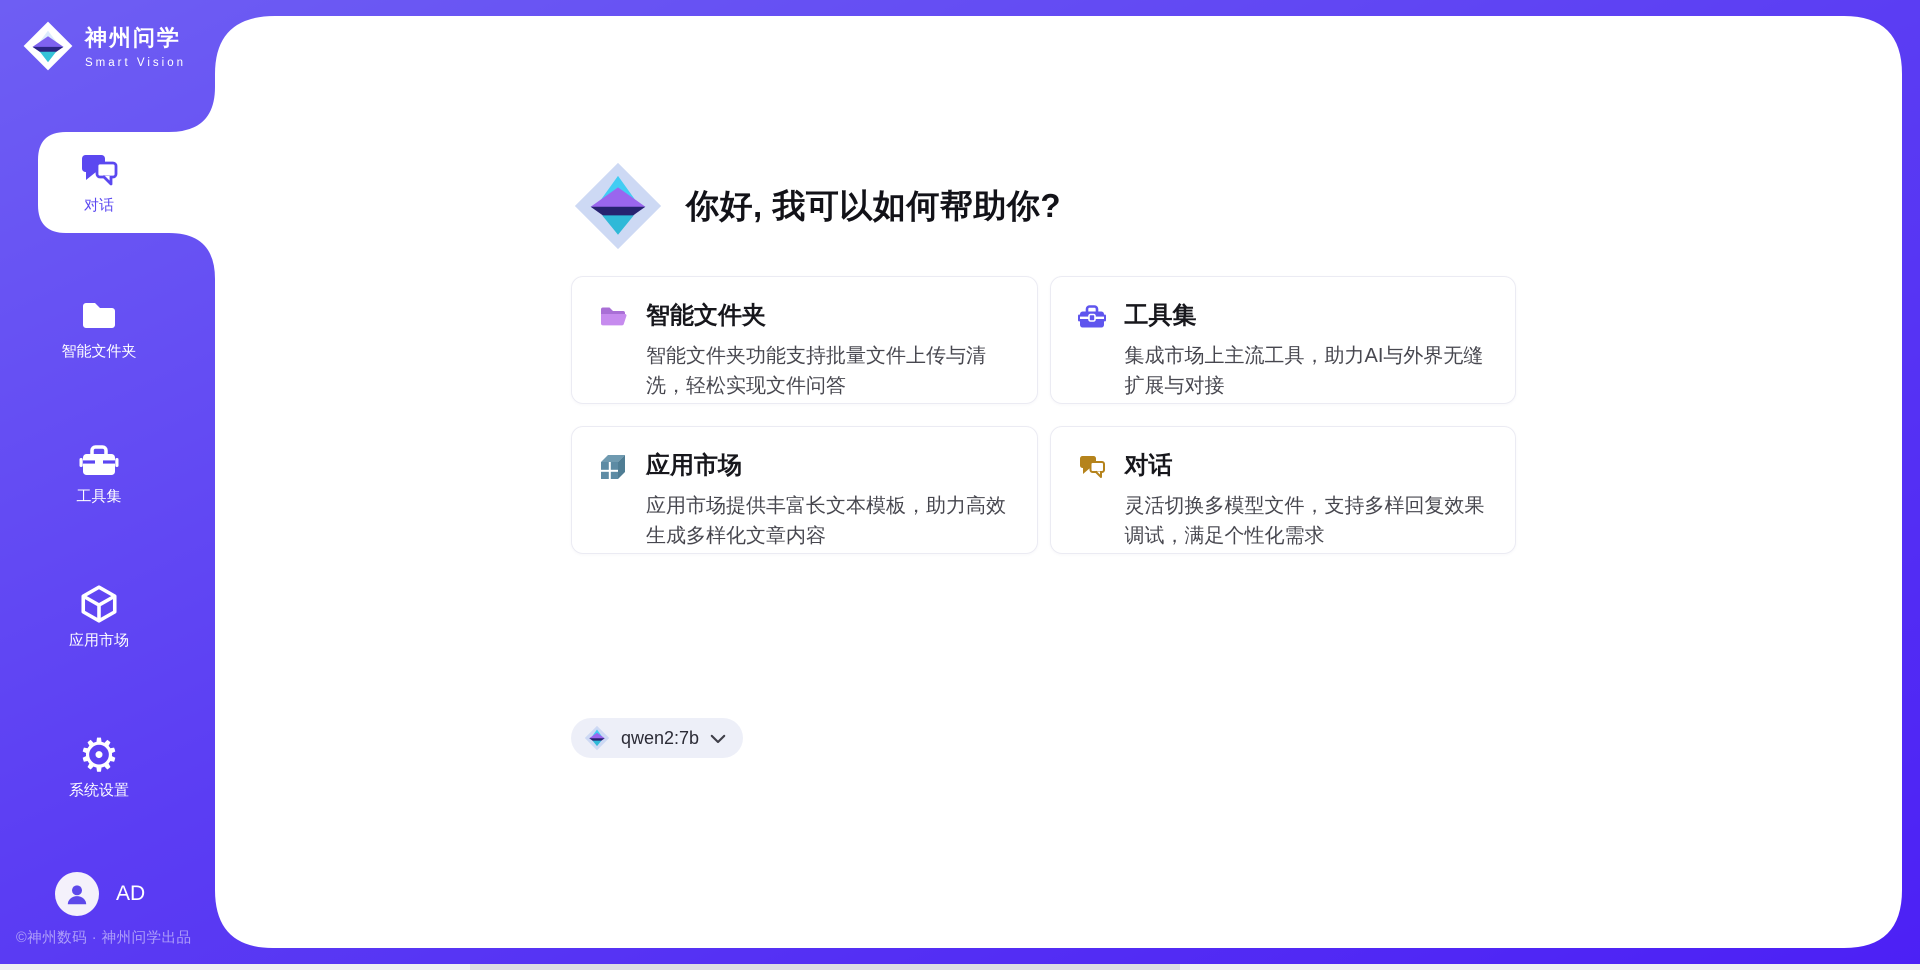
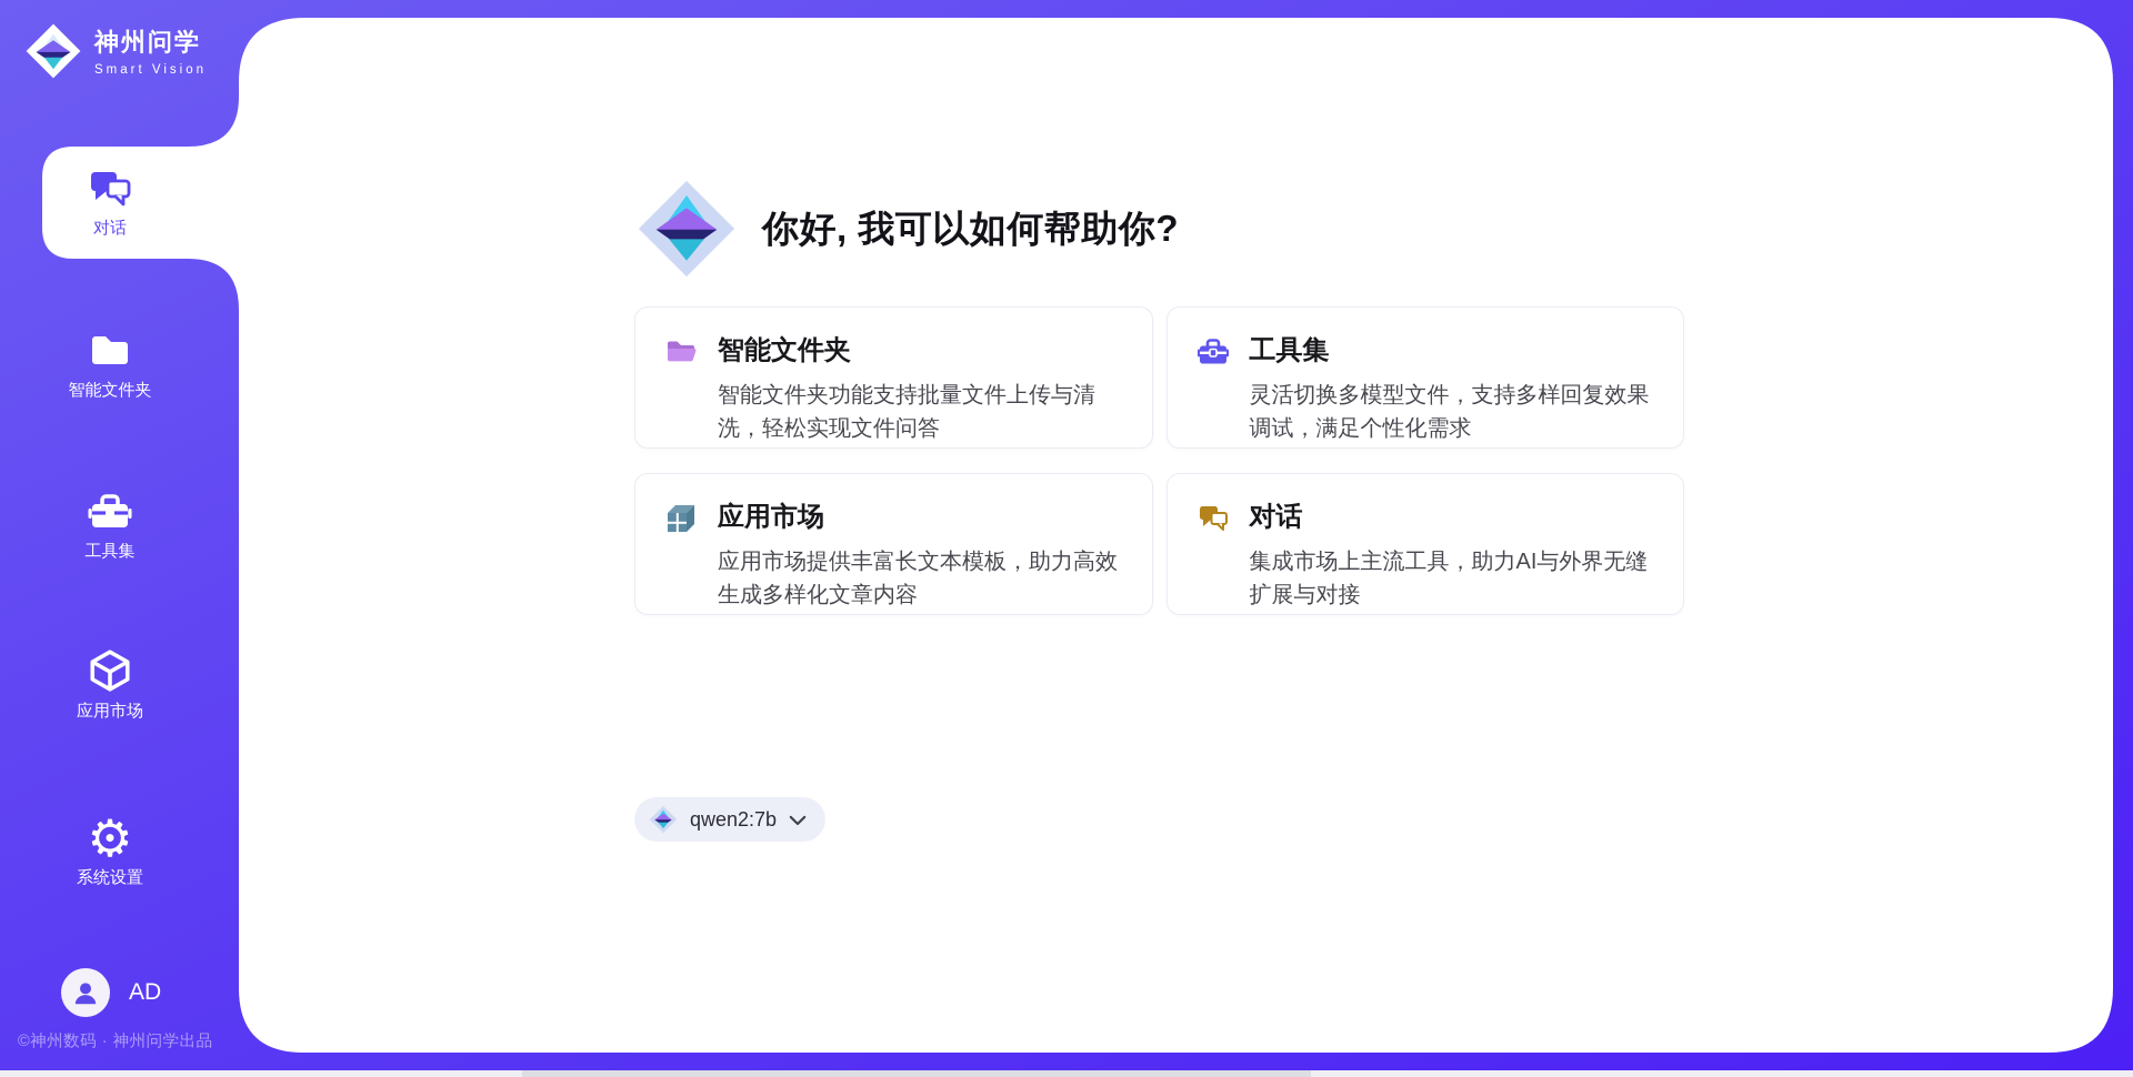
  神州问学
  Smart Vision
  对话
  智能文件夹
  工具集
  应用市场
  ⚙
  系统设置
  AD
  ©神州数码 · 神州问学出品
  你好, 我可以如何帮助你?
  智能文件夹
  智能文件夹功能支持批量文件上传与清洗，轻松实现文件问答
  工具集
- 集成市场上主流工具，助力AI与外界无缝扩展与对接
+ 灵活切换多模型文件，支持多样回复效果调试，满足个性化需求
  应用市场
  应用市场提供丰富长文本模板，助力高效生成多样化文章内容
  对话
- 灵活切换多模型文件，支持多样回复效果调试，满足个性化需求
+ 集成市场上主流工具，助力AI与外界无缝扩展与对接
  qwen2:7b
